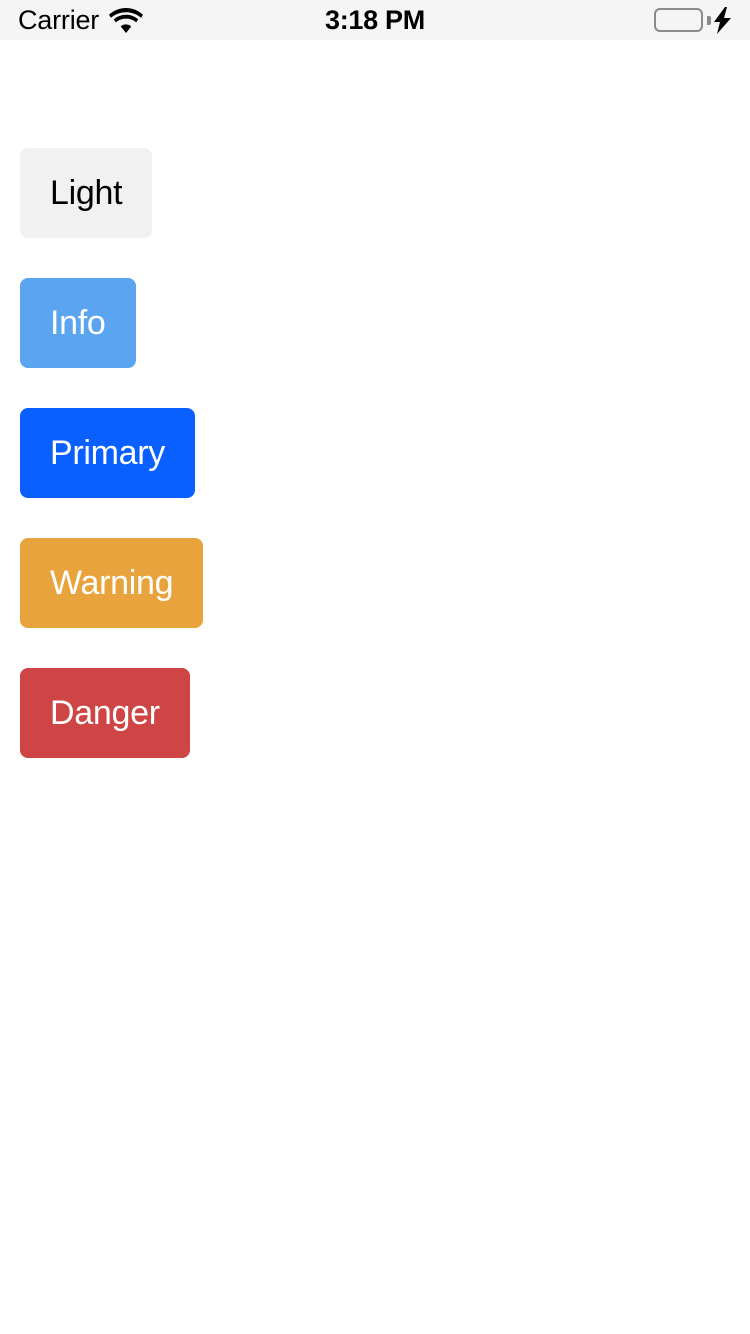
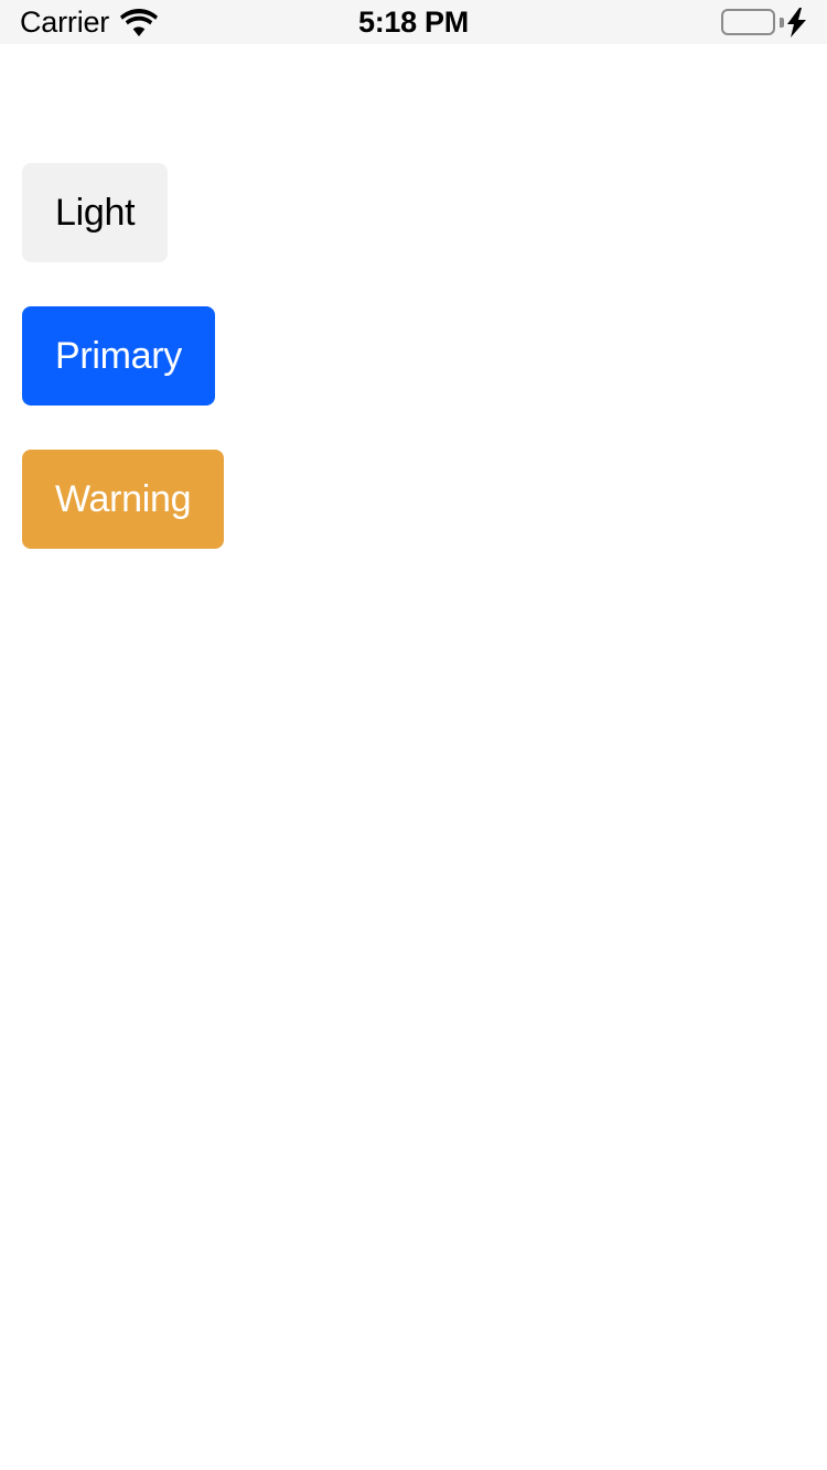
  Carrier
- 3:18 PM
+ 5:18 PM
  Light
- Info
  Primary
  Warning
- Danger
